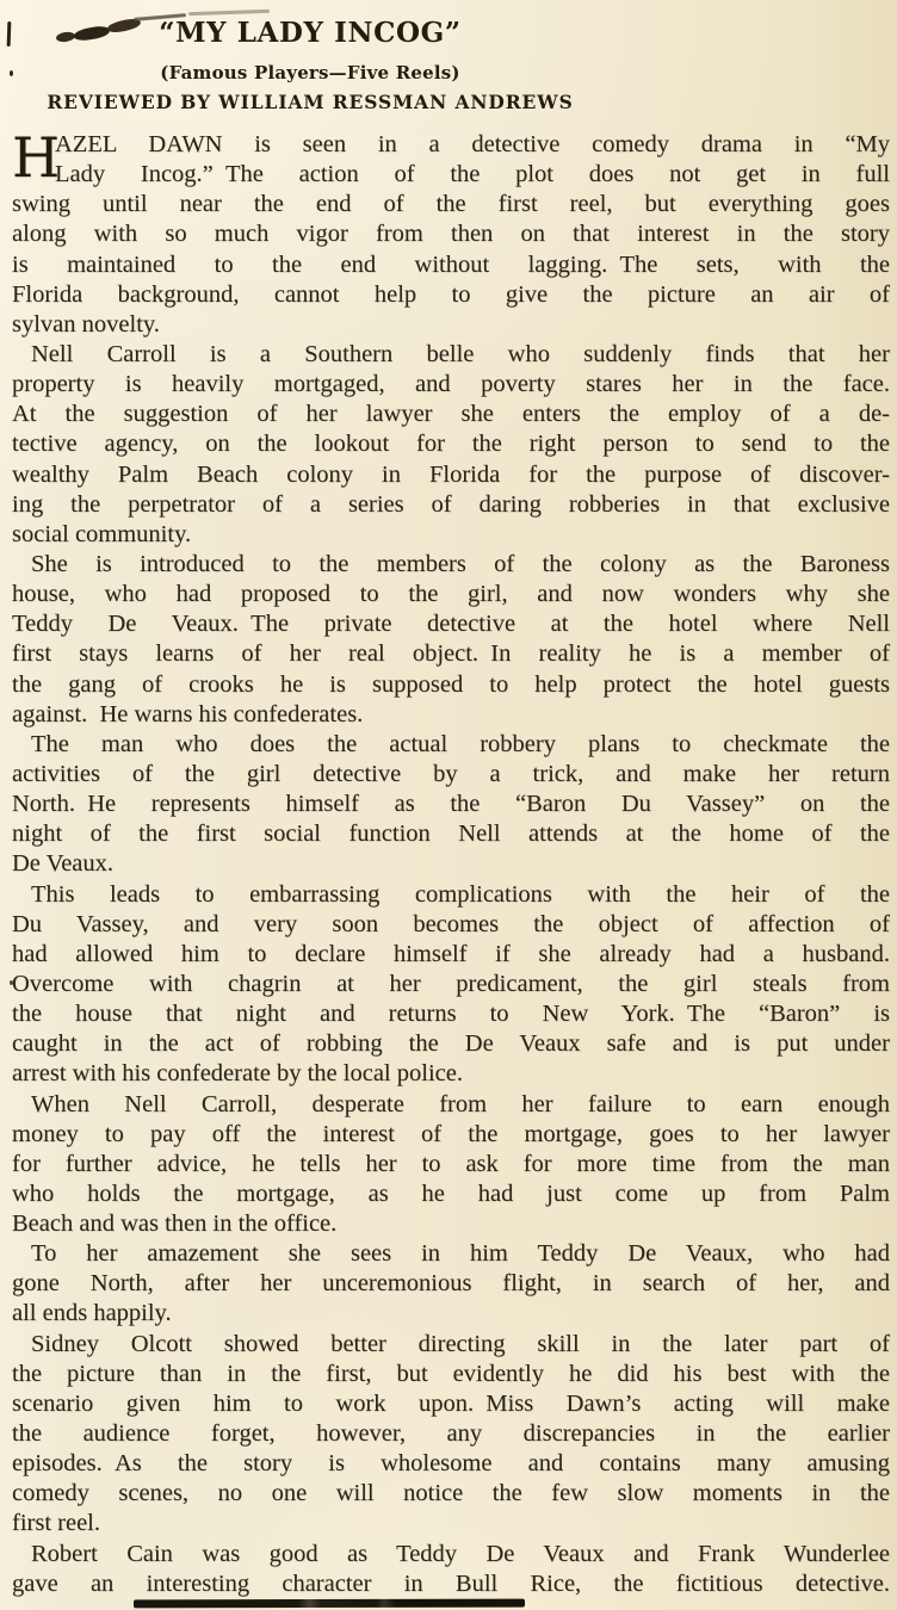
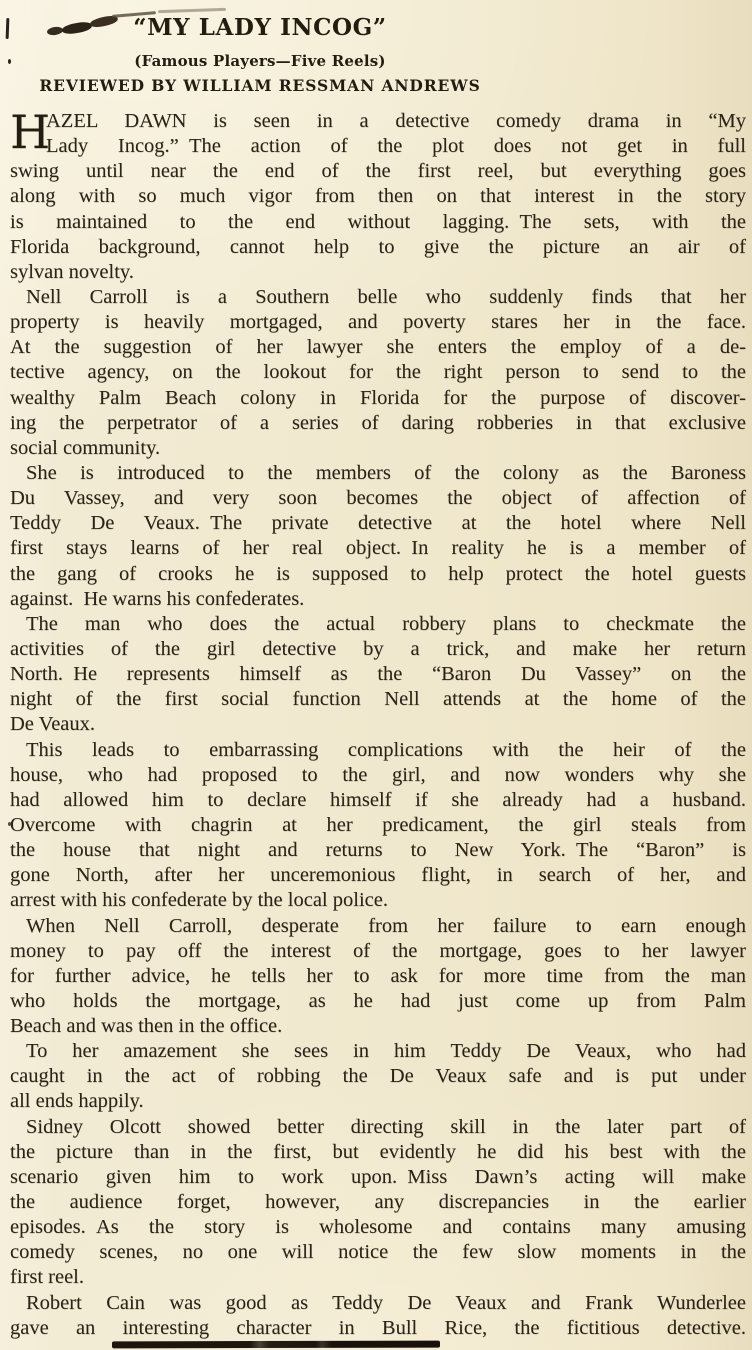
  “MY LADY INCOG”
  (Famous Players—Five Reels)
  REVIEWED BY WILLIAM RESSMAN ANDREWS
  H
  AZEL DAWN is seen in a detective comedy drama in “My
  Lady Incog.” The action of the plot does not get in full
  swing until near the end of the first reel, but everything goes
  along with so much vigor from then on that interest in the story
  is maintained to the end without lagging. The sets, with the
  Florida background, cannot help to give the picture an air of
  sylvan novelty.
  Nell Carroll is a Southern belle who suddenly finds that her
  property is heavily mortgaged, and poverty stares her in the face.
  At the suggestion of her lawyer she enters the employ of a de-
  tective agency, on the lookout for the right person to send to the
  wealthy Palm Beach colony in Florida for the purpose of discover-
  ing the perpetrator of a series of daring robberies in that exclusive
  social community.
  She is introduced to the members of the colony as the Baroness
- house, who had proposed to the girl, and now wonders why she
+ Du Vassey, and very soon becomes the object of affection of
  Teddy De Veaux. The private detective at the hotel where Nell
  first stays learns of her real object. In reality he is a member of
  the gang of crooks he is supposed to help protect the hotel guests
  against. He warns his confederates.
  The man who does the actual robbery plans to checkmate the
  activities of the girl detective by a trick, and make her return
  North. He represents himself as the “Baron Du Vassey” on the
  night of the first social function Nell attends at the home of the
  De Veaux.
  This leads to embarrassing complications with the heir of the
- Du Vassey, and very soon becomes the object of affection of
+ house, who had proposed to the girl, and now wonders why she
  had allowed him to declare himself if she already had a husband.
  Overcome with chagrin at her predicament, the girl steals from
  the house that night and returns to New York. The “Baron” is
- caught in the act of robbing the De Veaux safe and is put under
+ gone North, after her unceremonious flight, in search of her, and
  arrest with his confederate by the local police.
  When Nell Carroll, desperate from her failure to earn enough
  money to pay off the interest of the mortgage, goes to her lawyer
  for further advice, he tells her to ask for more time from the man
  who holds the mortgage, as he had just come up from Palm
  Beach and was then in the office.
  To her amazement she sees in him Teddy De Veaux, who had
- gone North, after her unceremonious flight, in search of her, and
+ caught in the act of robbing the De Veaux safe and is put under
  all ends happily.
  Sidney Olcott showed better directing skill in the later part of
  the picture than in the first, but evidently he did his best with the
  scenario given him to work upon. Miss Dawn’s acting will make
  the audience forget, however, any discrepancies in the earlier
  episodes. As the story is wholesome and contains many amusing
  comedy scenes, no one will notice the few slow moments in the
  first reel.
  Robert Cain was good as Teddy De Veaux and Frank Wunderlee
  gave an interesting character in Bull Rice, the fictitious detective.
